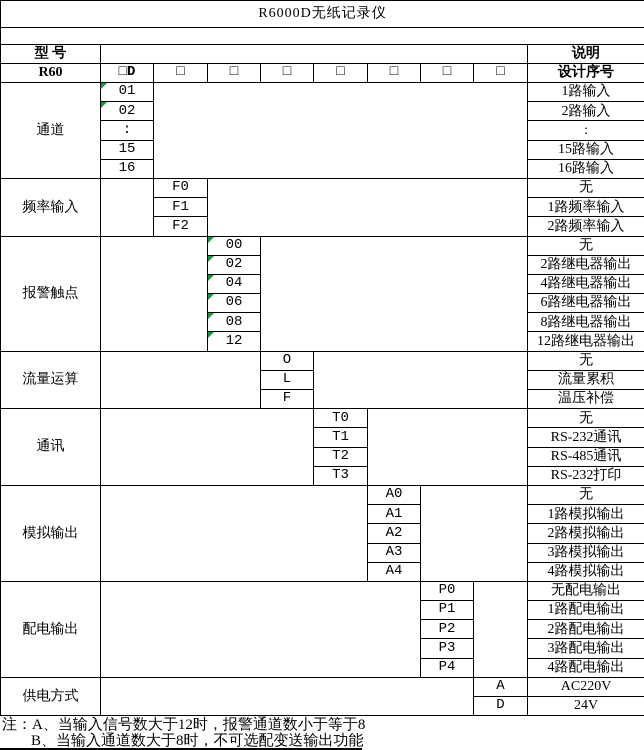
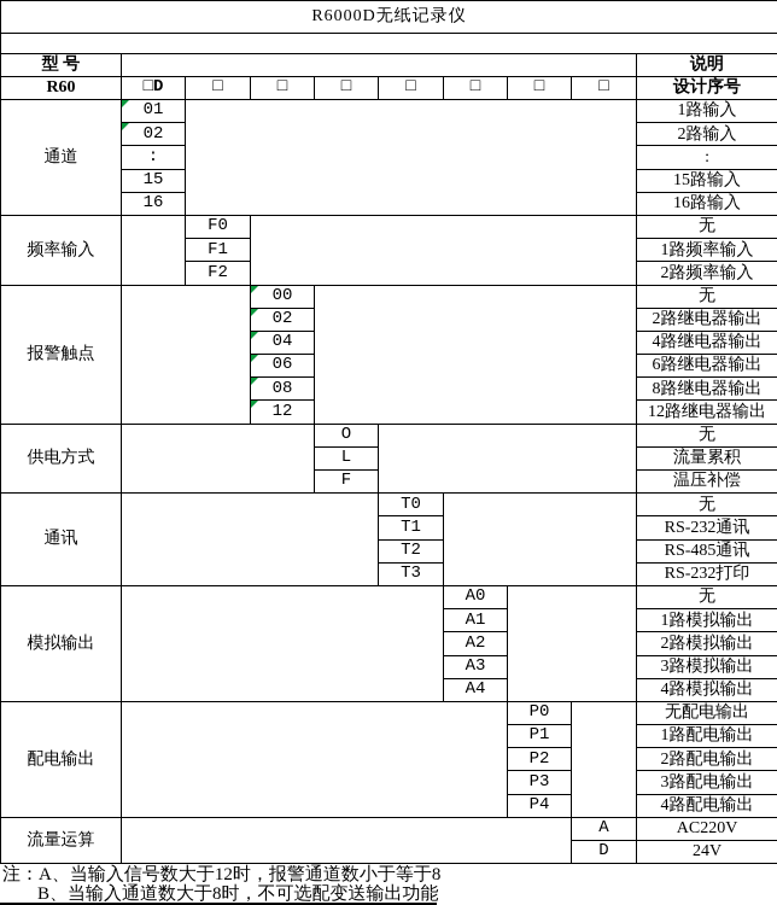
  R6000D无纸记录仪
  型 号		说明
  R60	□D	□	□	□	□	□	□	□	设计序号
  通道	01		1路输入
  02	2路输入
  :	:
  15	15路输入
  16	16路输入
  频率输入		F0		无
  F1	1路频率输入
  F2	2路频率输入
  报警触点		00		无
  02	2路继电器输出
  04	4路继电器输出
  06	6路继电器输出
  08	8路继电器输出
  12	12路继电器输出
- 流量运算		O		无
+ 供电方式		O		无
  L	流量累积
  F	温压补偿
  通讯		T0		无
  T1	RS-232通讯
  T2	RS-485通讯
  T3	RS-232打印
  模拟输出		A0		无
  A1	1路模拟输出
  A2	2路模拟输出
  A3	3路模拟输出
  A4	4路模拟输出
  配电输出		P0		无配电输出
  P1	1路配电输出
  P2	2路配电输出
  P3	3路配电输出
  P4	4路配电输出
- 供电方式		A	AC220V
+ 流量运算		A	AC220V
  D	24V
  注：A、当输入信号数大于12时，报警通道数小于等于8
  B、当输入通道数大于8时，不可选配变送输出功能
